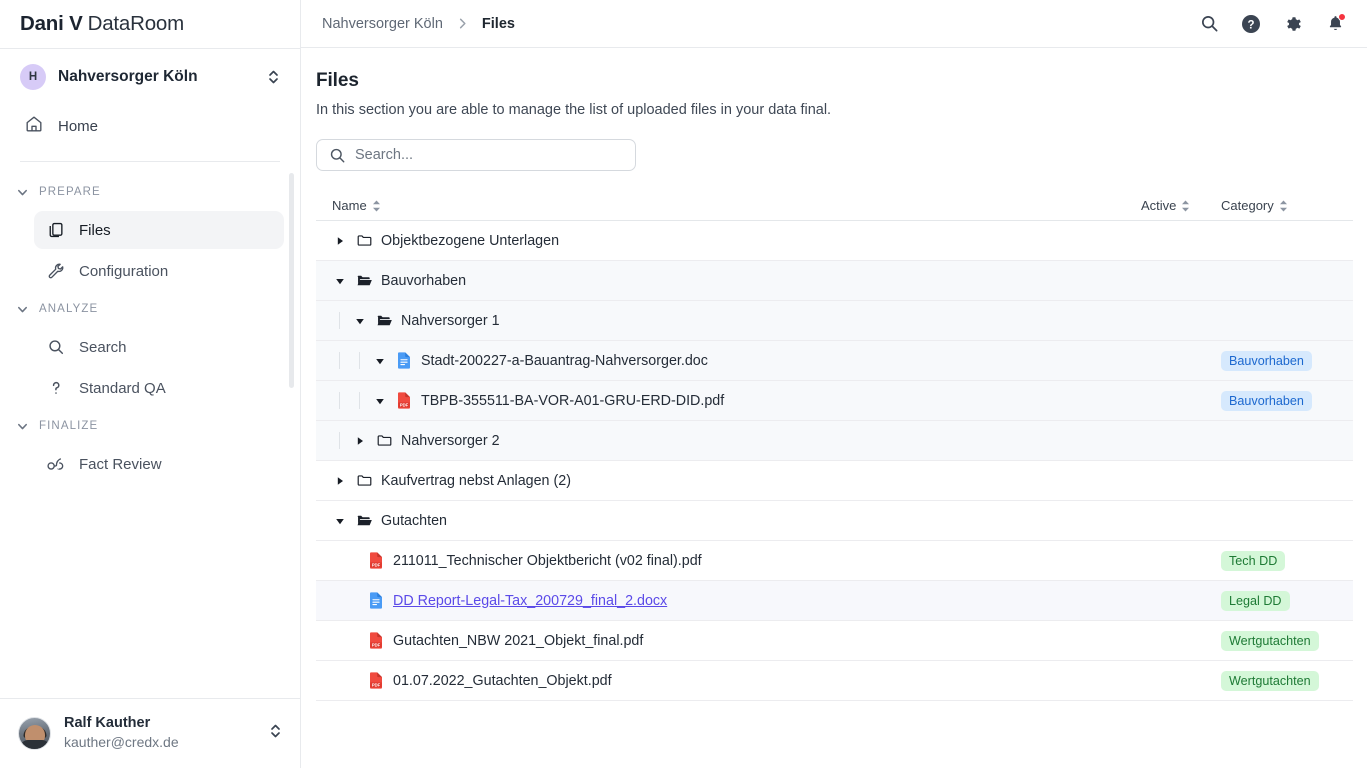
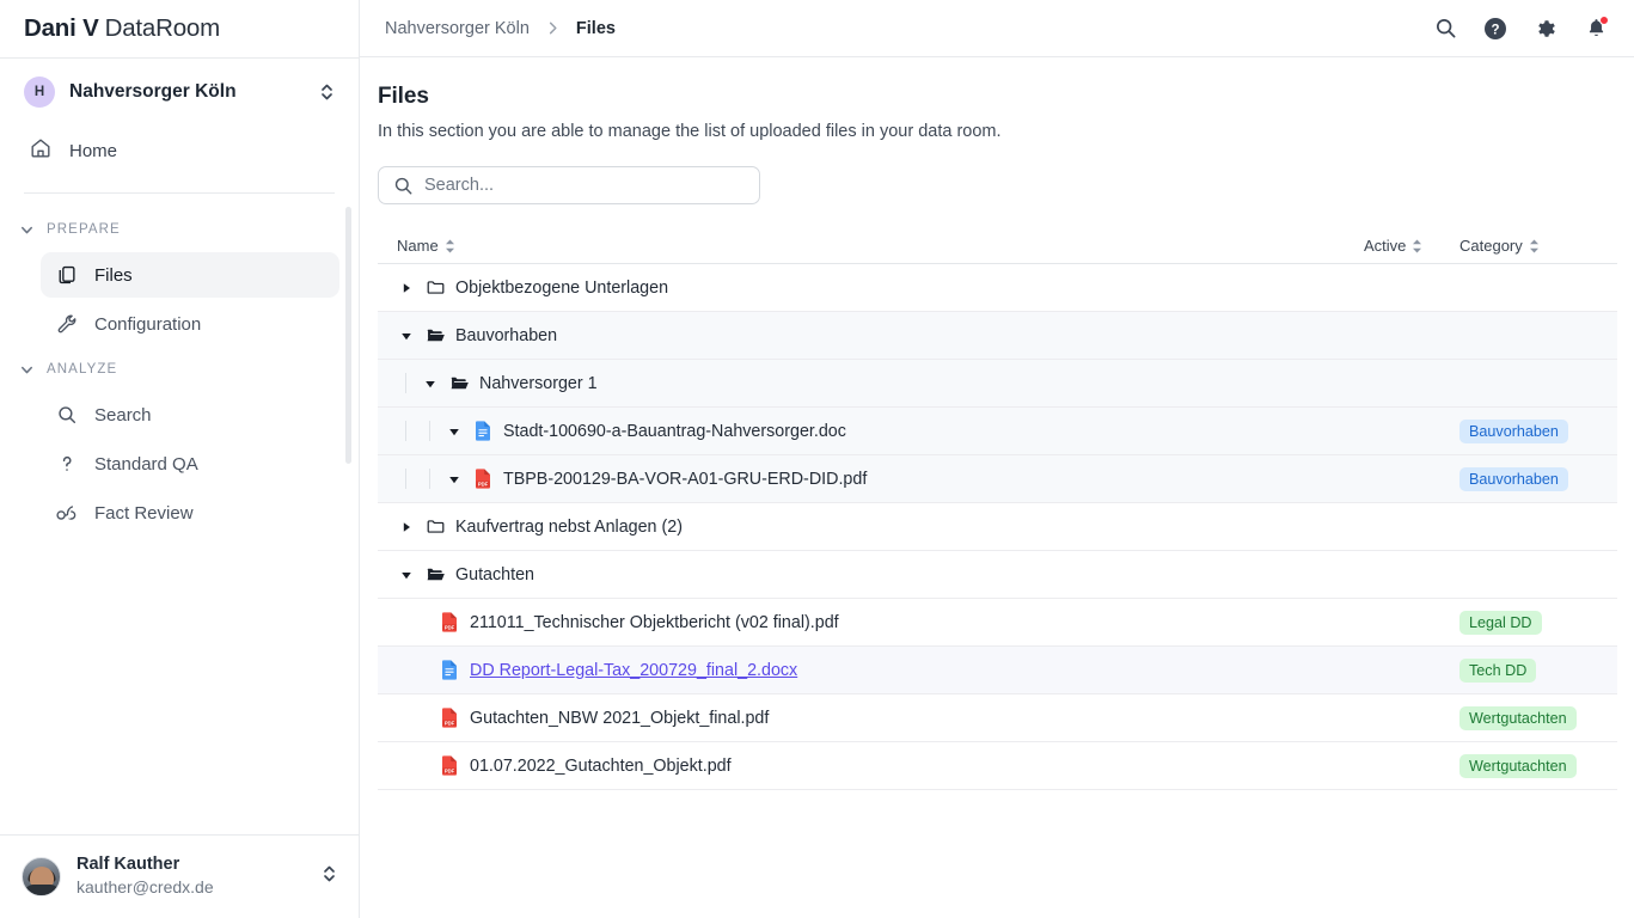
  Dani V
  DataRoom
  H
  Nahversorger Köln
  Home
  PREPARE
  Files
  Configuration
  ANALYZE
  Search
  Standard QA
- FINALIZE
  Fact Review
  Ralf Kauther
  kauther@credx.de
  Nahversorger Köln
  Files
  ?
  Files
- In this section you are able to manage the list of uploaded files in your data final.
+ In this section you are able to manage the list of uploaded files in your data room.
  Search...
  Name
  Active
  Category
  Objektbezogene Unterlagen
  Bauvorhaben
  Nahversorger 1
- Stadt-200227-a-Bauantrag-Nahversorger.doc
+ Stadt-100690-a-Bauantrag-Nahversorger.doc
  Bauvorhaben
- TBPB-355511-BA-VOR-A01-GRU-ERD-DID.pdf
+ TBPB-200129-BA-VOR-A01-GRU-ERD-DID.pdf
  Bauvorhaben
- Nahversorger 2
  Kaufvertrag nebst Anlagen (2)
  Gutachten
  211011_Technischer Objektbericht (v02 final).pdf
- Tech DD
+ Legal DD
  DD Report-Legal-Tax_200729_final_2.docx
- Legal DD
+ Tech DD
  Gutachten_NBW 2021_Objekt_final.pdf
  Wertgutachten
  01.07.2022_Gutachten_Objekt.pdf
  Wertgutachten
